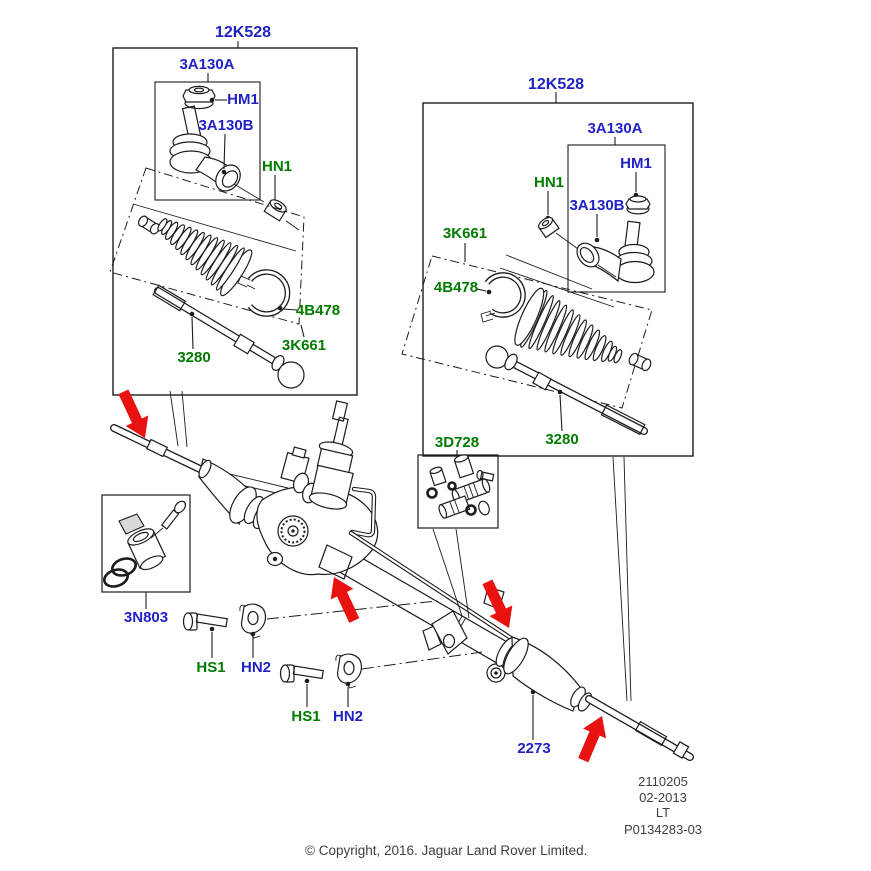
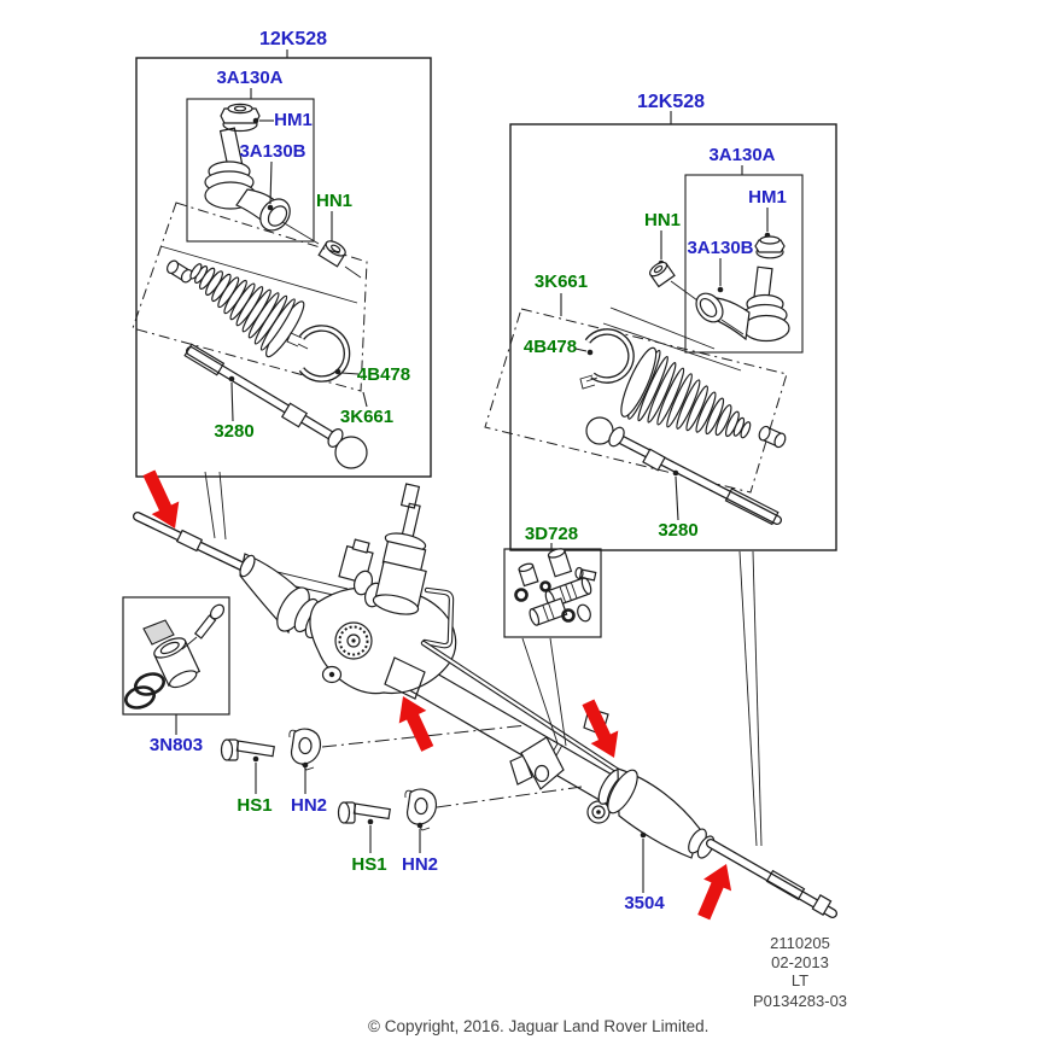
  12K528
  3A130A
  HM1
  3A130B
  HN1
  4B478
  3K661
  3280
  12K528
  3A130A
  HM1
  3A130B
  HN1
  3K661
  4B478
  3280
- 2273
+ 3504
  3N803
  3D728
  HS1
  HN2
  HS1
  HN2
  2110205
  02-2013
  LT
  P0134283-03
  © Copyright, 2016. Jaguar Land Rover Limited.
